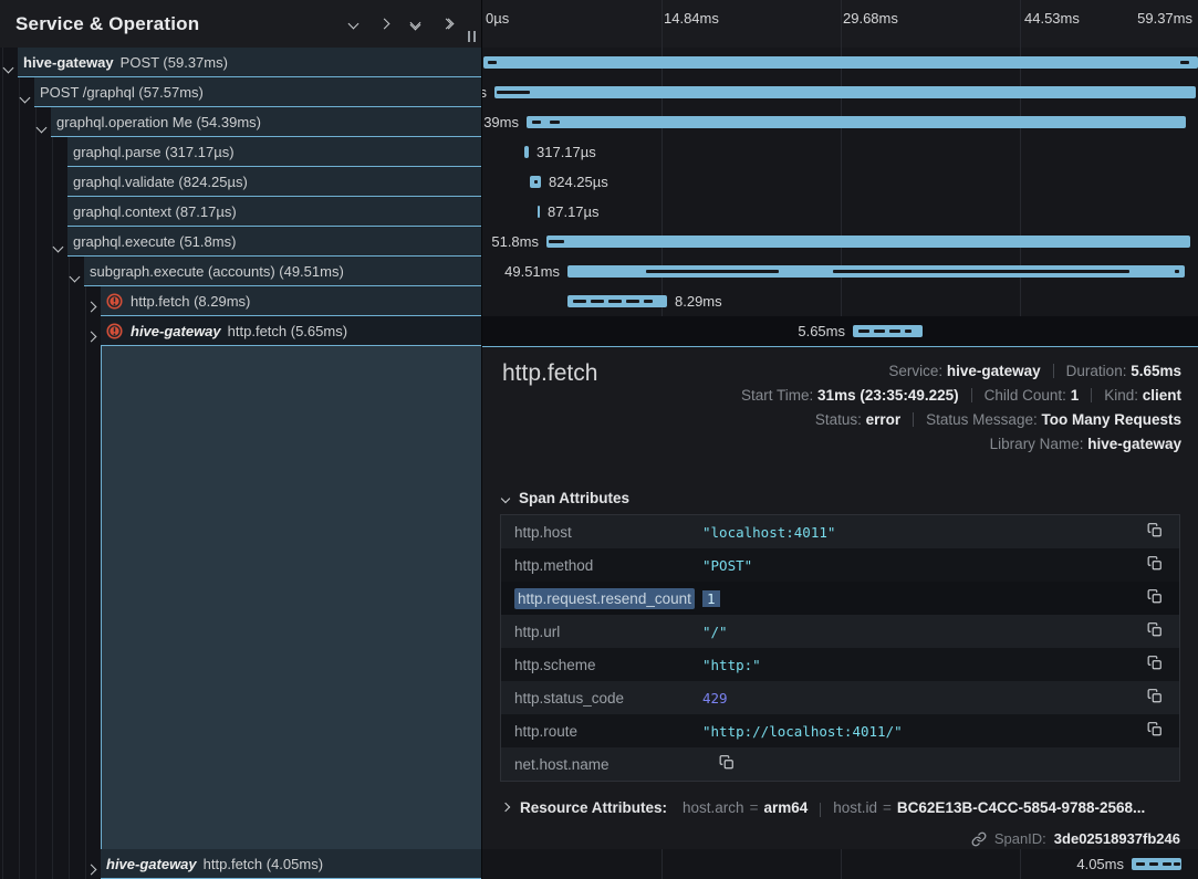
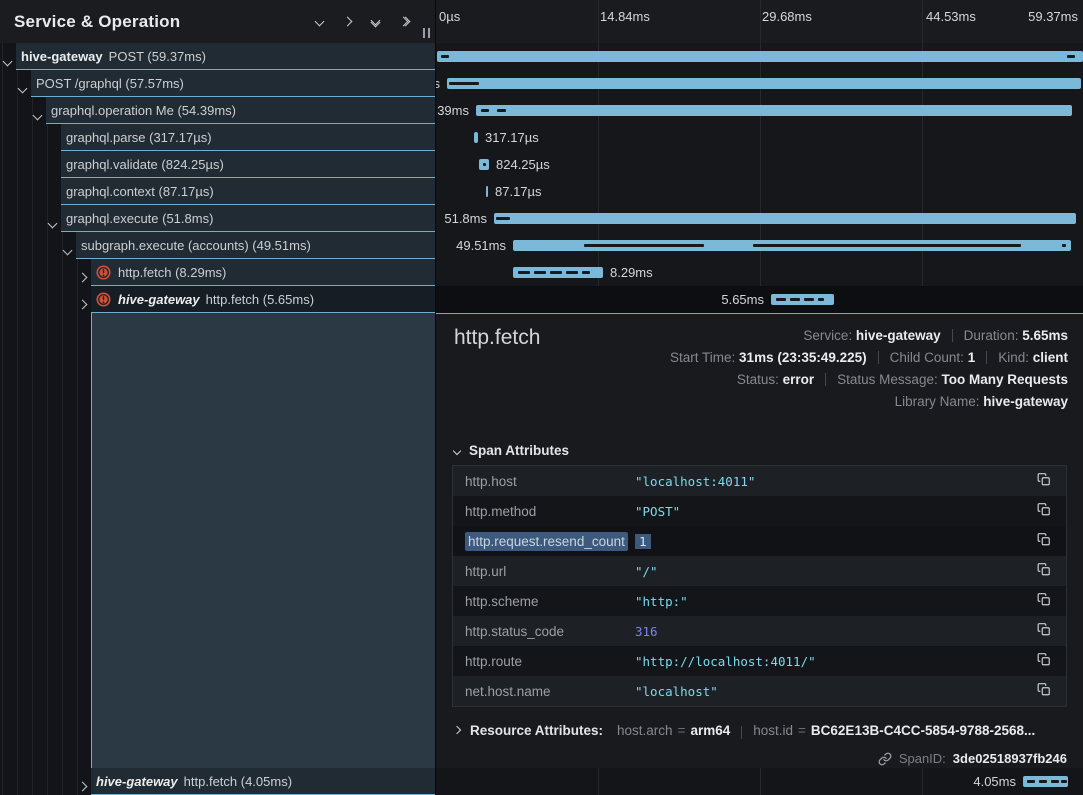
  0µs
  14.84ms
  29.68ms
  44.53ms
  59.37ms
  .39ms
  317.17µs
  824.25µs
  87.17µs
  51.8ms
  49.51ms
  8.29ms
  5.65ms
  4.05ms
  http.fetch
  Service: hive-gateway Duration: 5.65ms
  Start Time: 31ms (23:35:49.225) Child Count: 1 Kind: client
  Status: error Status Message: Too Many Requests
  Library Name: hive-gateway
  Span Attributes
  http.host
  "localhost:4011"
  http.method
  "POST"
  http.request.resend_count
  1
  http.url
  "/"
  http.scheme
  "http:"
  http.status_code
- 429
+ 316
  http.route
  "http://localhost:4011/"
  net.host.name
+ "localhost"
  Resource Attributes:
  host.arch
  =
  arm64
  host.id
  =
  BC62E13B-C4CC-5854-9788-2568...
  SpanID:
  3de02518937fb246
  hive-gateway
  POST (59.37ms)
  POST /graphql (57.57ms)
  graphql.operation Me (54.39ms)
  graphql.parse (317.17µs)
  graphql.validate (824.25µs)
  graphql.context (87.17µs)
  graphql.execute (51.8ms)
  subgraph.execute (accounts) (49.51ms)
  http.fetch (8.29ms)
  hive-gateway
  http.fetch (5.65ms)
  hive-gateway
  http.fetch (4.05ms)
  Service & Operation
